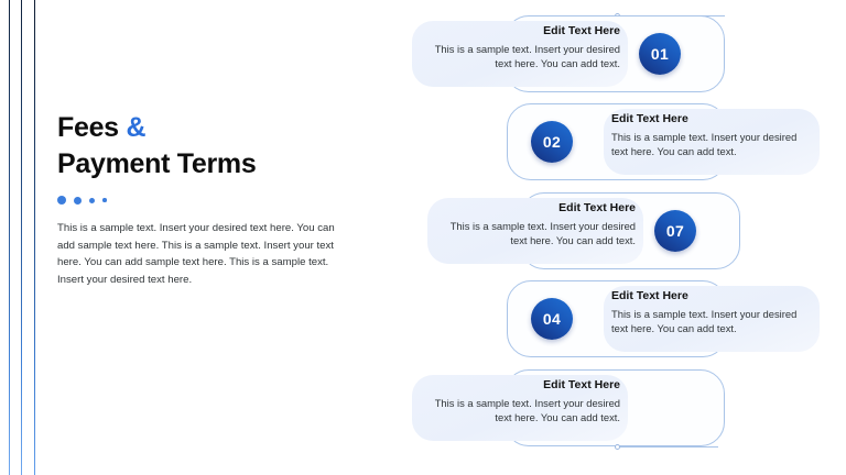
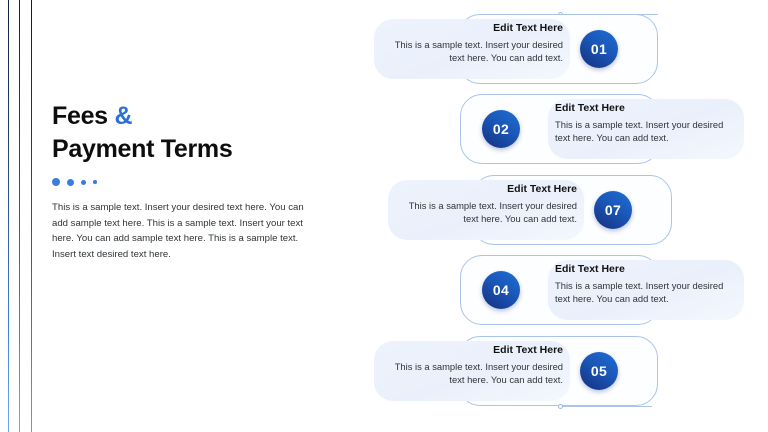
  Fees &
  Payment Terms
- This is a sample text. Insert your desired text here. You can add sample text here. This is a sample text. Insert your text here. You can add sample text here. This is a sample text. Insert your desired text here.
+ This is a sample text. Insert your desired text here. You can add sample text here. This is a sample text. Insert your text here. You can add sample text here. This is a sample text. Insert text desired text here.
  Edit Text Here
  This is a sample text. Insert your desired text here. You can add text.
  01
  02
  Edit Text Here
  This is a sample text. Insert your desired text here. You can add text.
  Edit Text Here
  This is a sample text. Insert your desired text here. You can add text.
  07
  04
  Edit Text Here
  This is a sample text. Insert your desired text here. You can add text.
  Edit Text Here
  This is a sample text. Insert your desired text here. You can add text.
+ 05
